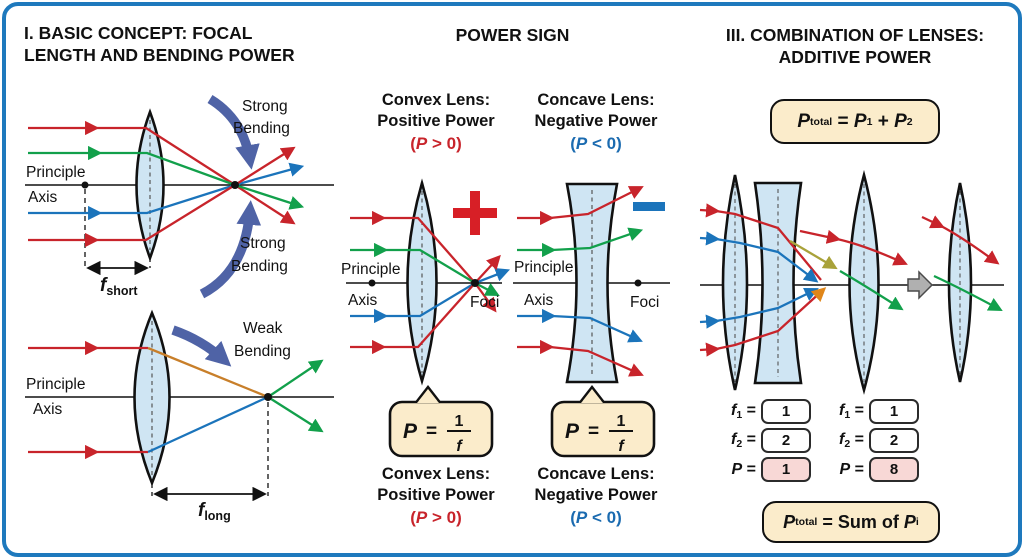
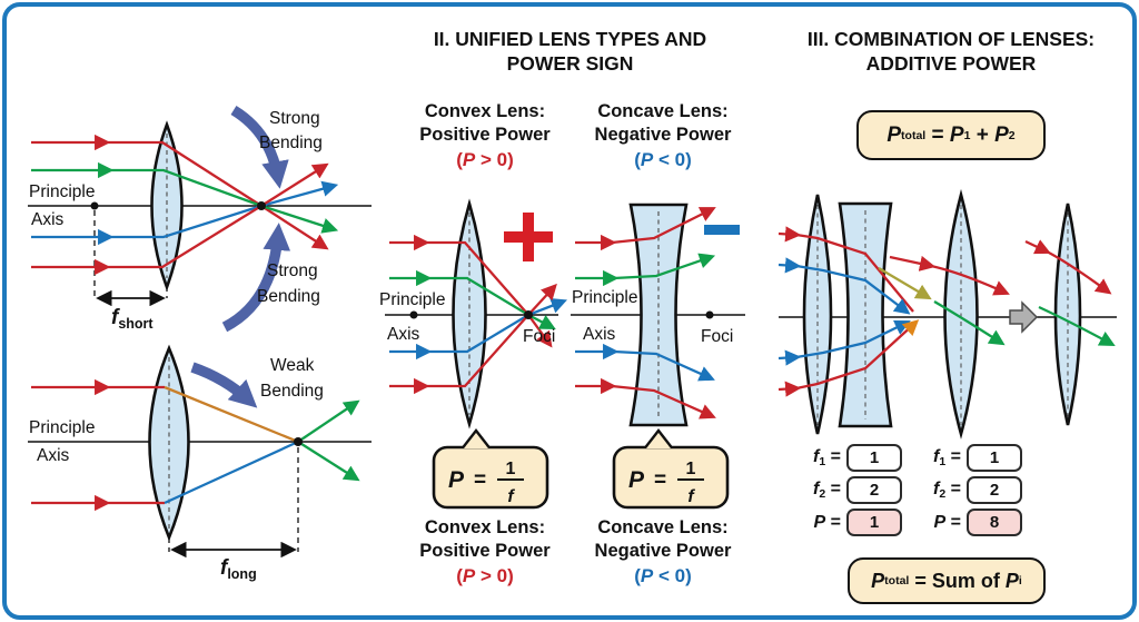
- I. BASIC CONCEPT: FOCAL
- LENGTH AND BENDING POWER
  Principle
  Axis
  Strong
  Bending
  Strong
  Bending
  fshort
  Principle
  Axis
  Weak
  Bending
  flong
+ II. UNIFIED LENS TYPES AND
  POWER SIGN
  Convex Lens:
  Positive Power
  (P > 0)
  Concave Lens:
  Negative Power
  (P < 0)
  Principle
  Axis
  Foci
  Principle
  Axis
  Foci
  P
  =
  1
  f
  P
  =
  1
  f
  Convex Lens:
  Positive Power
  (P > 0)
  Concave Lens:
  Negative Power
  (P < 0)
  III. COMBINATION OF LENSES:
  ADDITIVE POWER
  P
  total
  =
  P
  1
  +
  P
  2
  f1 =
  1
  f2 =
  2
  P =
  1
  f1 =
  1
  f2 =
  2
  P =
  8
  P
  total
  = Sum of
  P
  i
